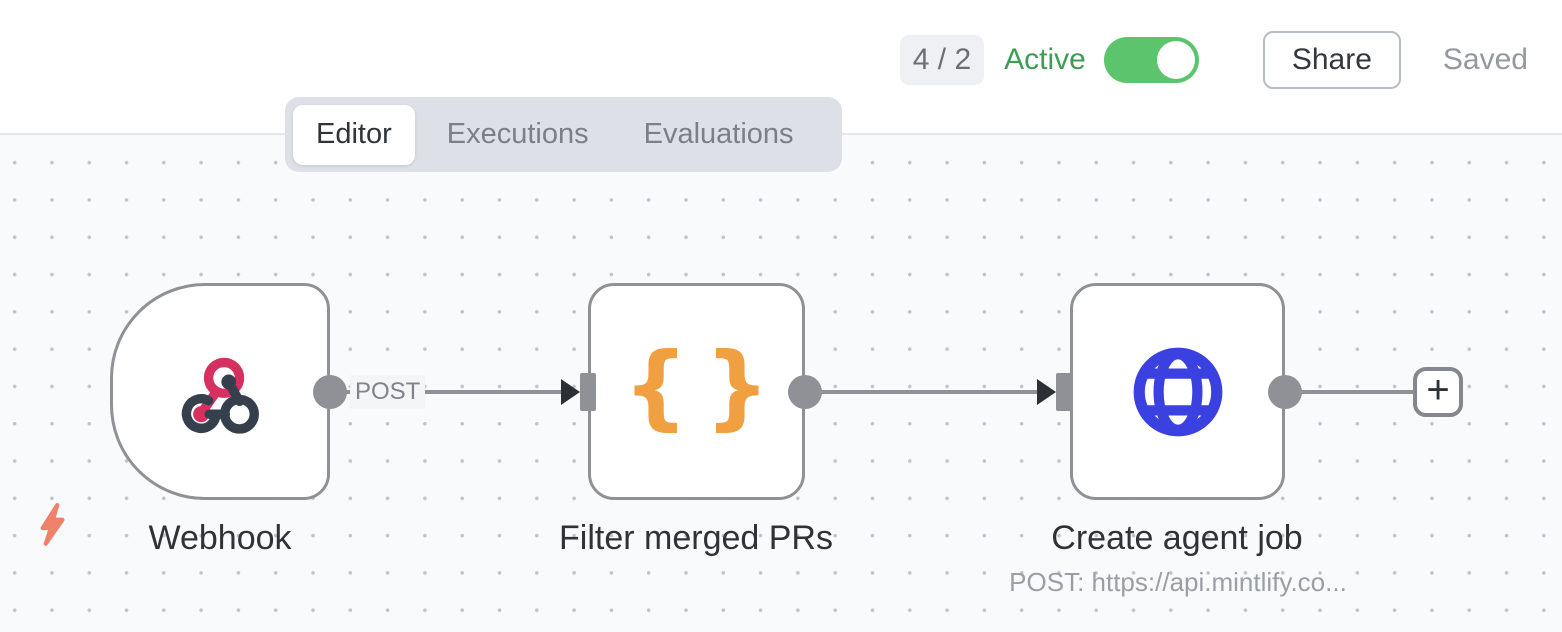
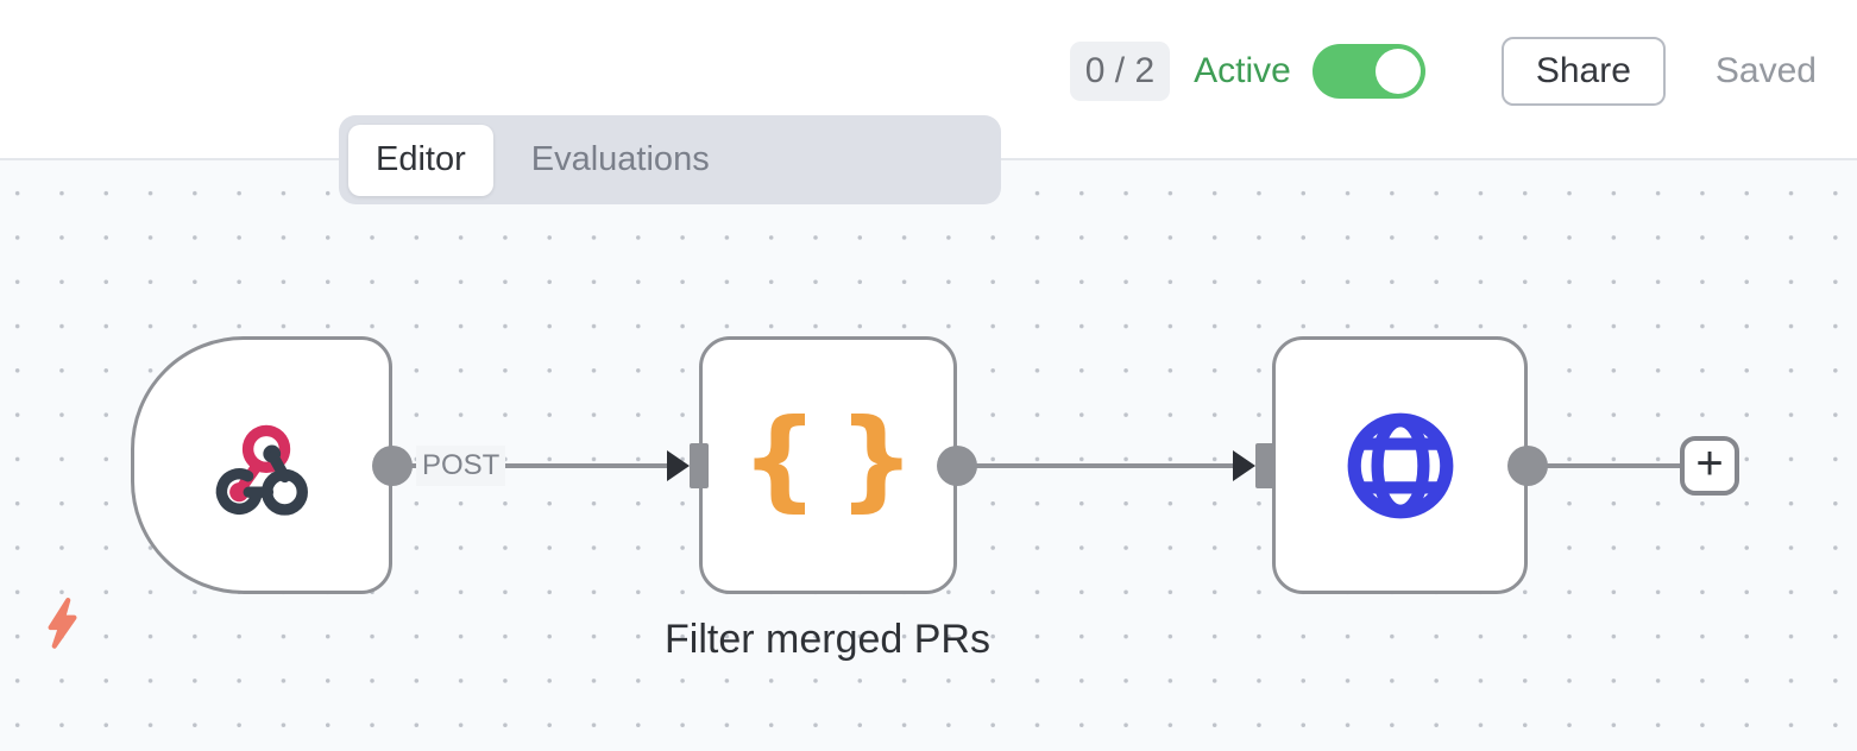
  {
  }
  POST
  +
- Webhook
  Filter merged PRs
- Create agent job
- POST: https://api.mintlify.co...
- 4 / 2
+ 0 / 2
  Active
  Share
  Saved
  Editor
- Executions
  Evaluations
